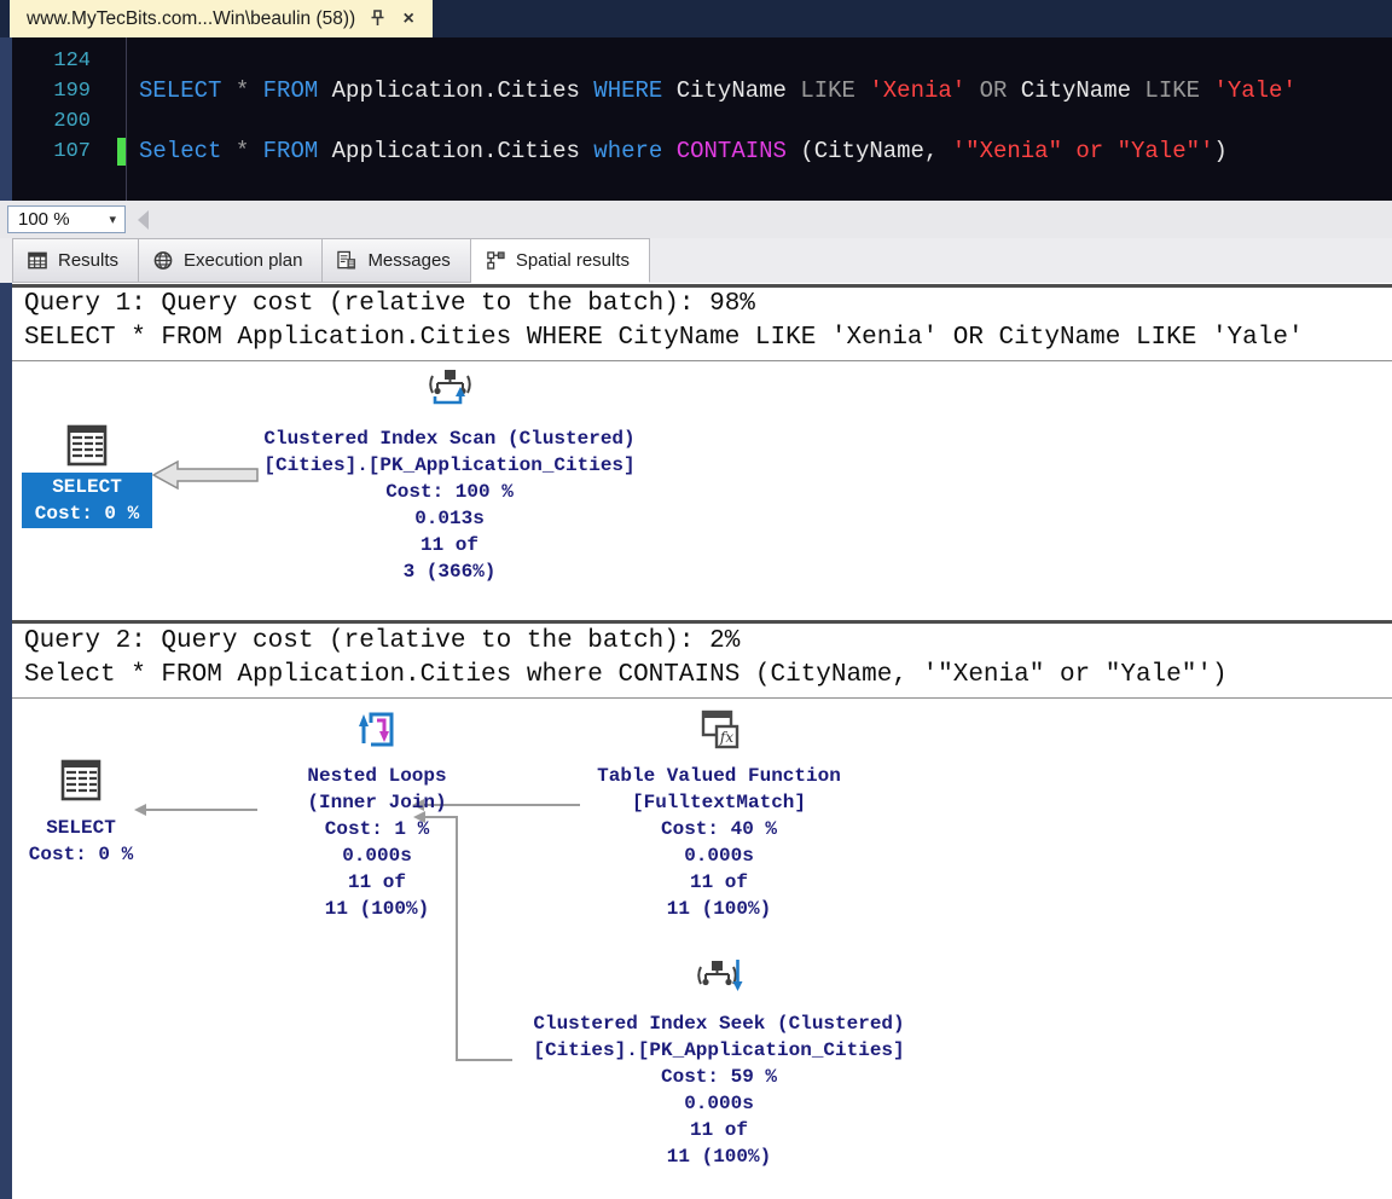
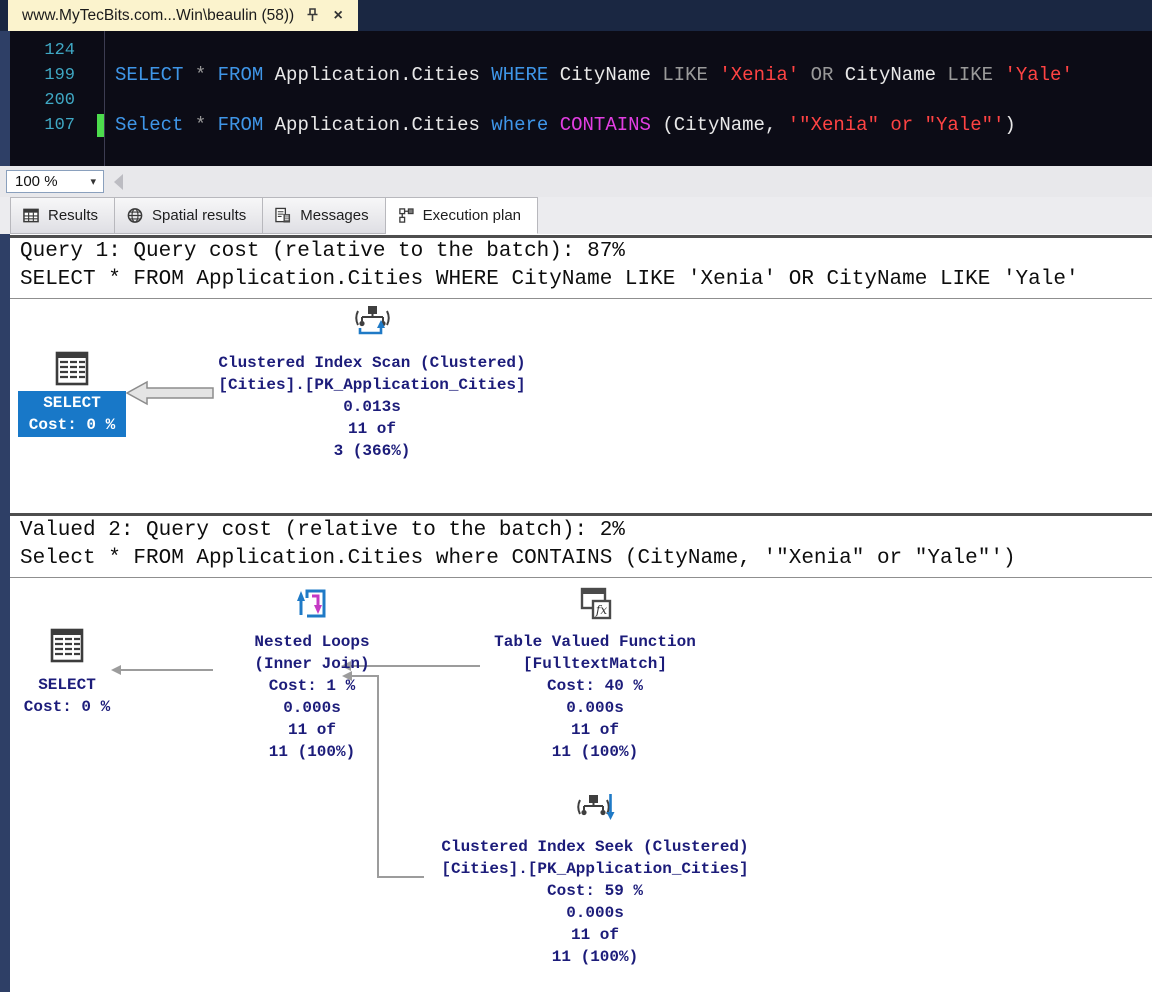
  www.MyTecBits.com...Win\beaulin (58))
  ×
  124
  199
  SELECT * FROM Application.Cities WHERE CityName LIKE 'Xenia' OR CityName LIKE 'Yale'
  200
  107
  Select * FROM Application.Cities where CONTAINS (CityName, '"Xenia" or "Yale"')
  100 %
  ▾
  Results
- Execution plan
+ Spatial results
  Messages
- Spatial results
+ Execution plan
- Query 1: Query cost (relative to the batch): 98%
+ Query 1: Query cost (relative to the batch): 87%
  SELECT * FROM Application.Cities WHERE CityName LIKE 'Xenia' OR CityName LIKE 'Yale'
  SELECT
  Cost: 0 %
  Clustered Index Scan (Clustered)
  [Cities].[PK_Application_Cities]
- Cost: 100 %
  0.013s
  11 of
  3 (366%)
- Query 2: Query cost (relative to the batch): 2%
+ Valued 2: Query cost (relative to the batch): 2%
  Select * FROM Application.Cities where CONTAINS (CityName, '"Xenia" or "Yale"')
  SELECT
  Cost: 0 %
  Nested Loops
  (Inner Join)
  Cost: 1 %
  0.000s
  11 of
  11 (100%)
  fx
  Table Valued Function
  [FulltextMatch]
  Cost: 40 %
  0.000s
  11 of
  11 (100%)
  Clustered Index Seek (Clustered)
  [Cities].[PK_Application_Cities]
  Cost: 59 %
  0.000s
  11 of
  11 (100%)
